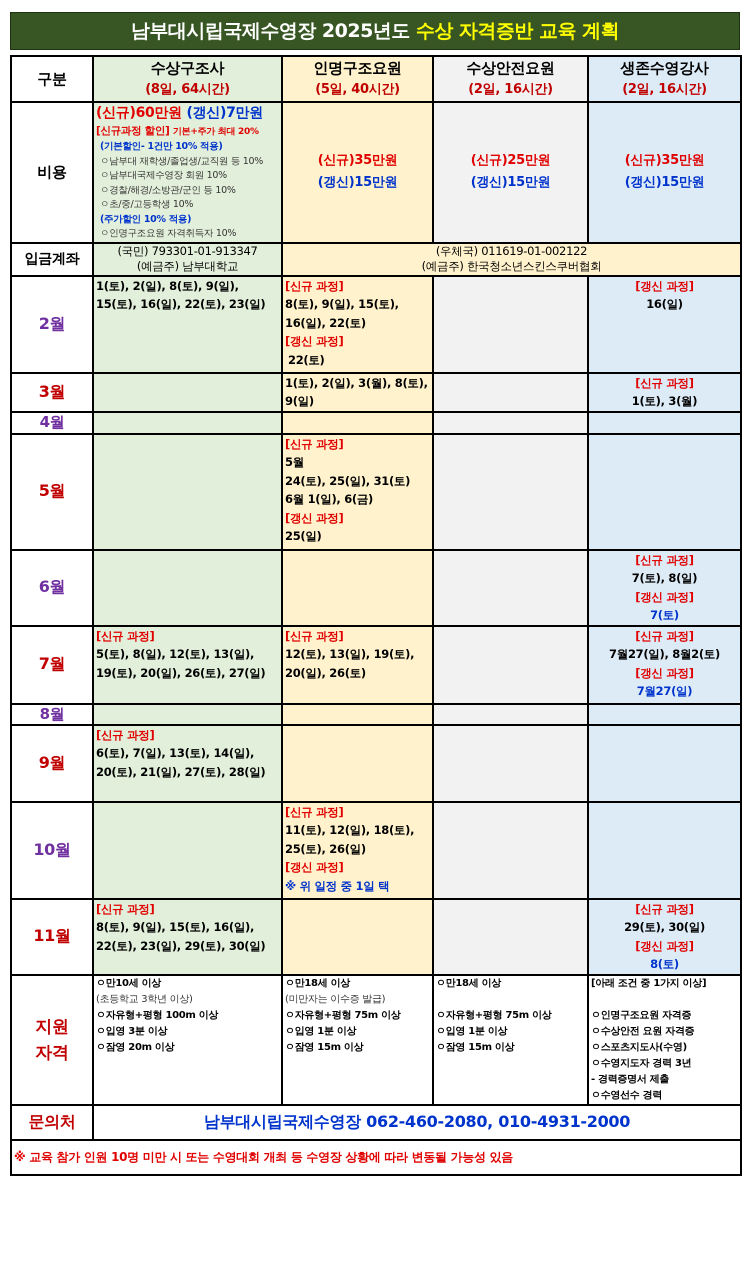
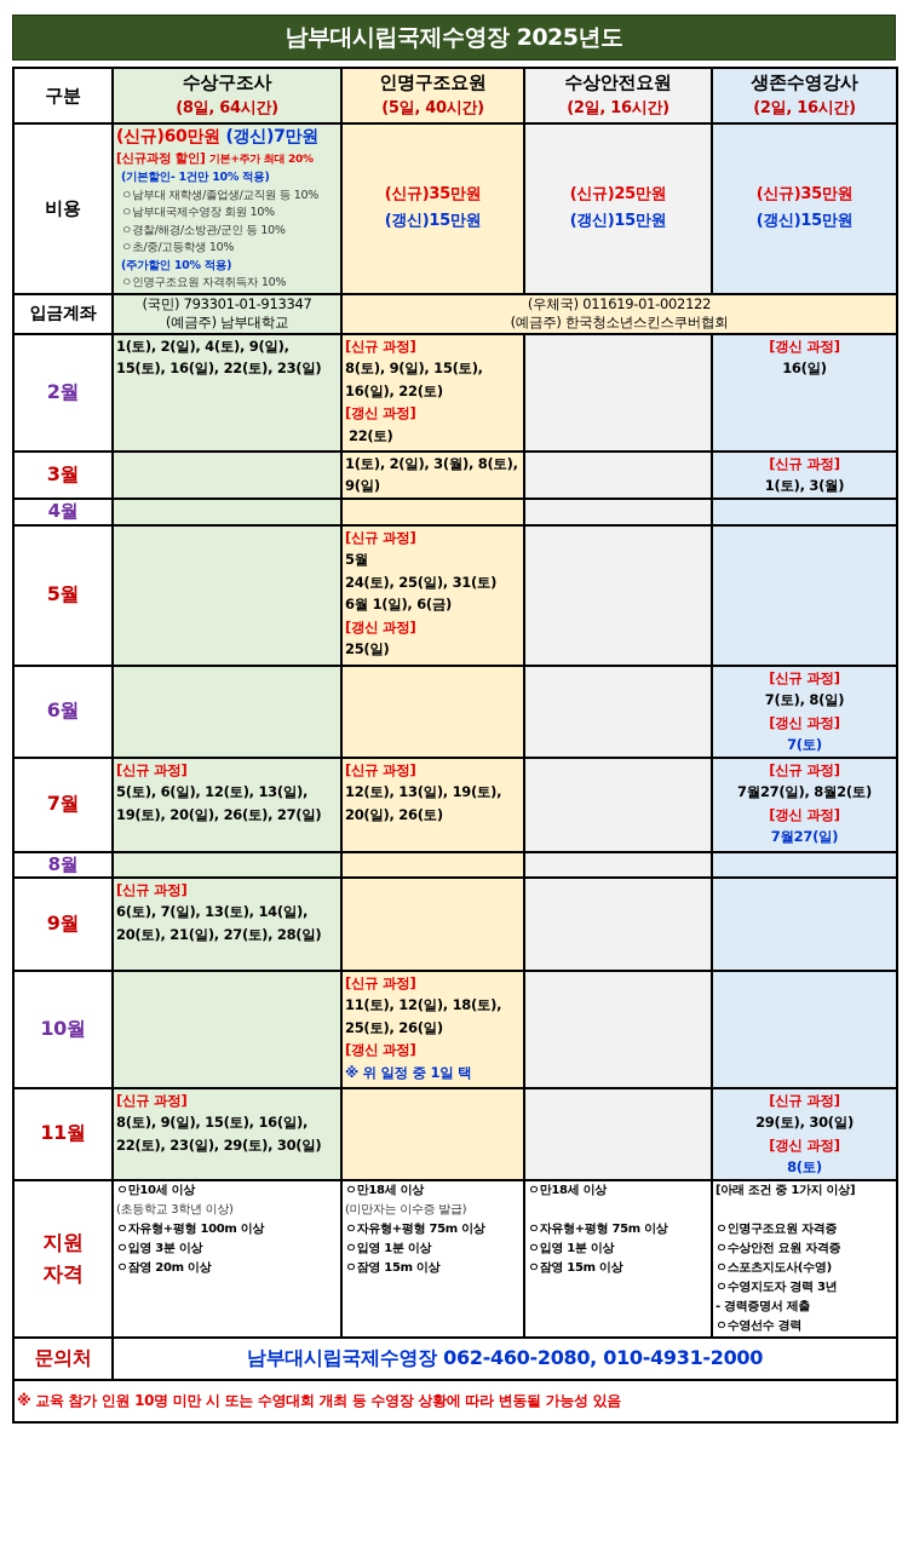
  남부대시립국제수영장 2025년도
- 수상 자격증반 교육 계획
  구분	수상구조사(8일, 64시간)	인명구조요원(5일, 40시간)	수상안전요원(2일, 16시간)	생존수영강사(2일, 16시간)
  비용	(신규)60만원 (갱신)7만원 [신규과정 할인] 기본+주가 최대 20% (기본할인- 1건만 10% 적용) ㅇ남부대 재학생/졸업생/교직원 등 10% ㅇ남부대국제수영장 회원 10% ㅇ경찰/해경/소방관/군인 등 10% ㅇ초/중/고등학생 10% (주가할인 10% 적용) ㅇ인명구조요원 자격취득자 10%	(신규)35만원(갱신)15만원	(신규)25만원(갱신)15만원	(신규)35만원(갱신)15만원
  입금계좌	(국민) 793301-01-913347(예금주) 남부대학교	(우체국) 011619-01-002122(예금주) 한국청소년스킨스쿠버협회
- 2월	1(토), 2(일), 8(토), 9(일),15(토), 16(일), 22(토), 23(일)	[신규 과정] 8(토), 9(일), 15(토), 16(일), 22(토) [갱신 과정] 22(토)		[갱신 과정]16(일)
+ 2월	1(토), 2(일), 4(토), 9(일),15(토), 16(일), 22(토), 23(일)	[신규 과정] 8(토), 9(일), 15(토), 16(일), 22(토) [갱신 과정] 22(토)		[갱신 과정]16(일)
  3월		1(토), 2(일), 3(월), 8(토),9(일)		[신규 과정]1(토), 3(월)
  4월
  5월		[신규 과정] 5월 24(토), 25(일), 31(토) 6월 1(일), 6(금) [갱신 과정] 25(일)
  6월				[신규 과정] 7(토), 8(일) [갱신 과정] 7(토)
- 7월	[신규 과정] 5(토), 8(일), 12(토), 13(일), 19(토), 20(일), 26(토), 27(일)	[신규 과정] 12(토), 13(일), 19(토), 20(일), 26(토)		[신규 과정] 7월27(일), 8월2(토) [갱신 과정] 7월27(일)
+ 7월	[신규 과정] 5(토), 6(일), 12(토), 13(일), 19(토), 20(일), 26(토), 27(일)	[신규 과정] 12(토), 13(일), 19(토), 20(일), 26(토)		[신규 과정] 7월27(일), 8월2(토) [갱신 과정] 7월27(일)
  8월
  9월	[신규 과정] 6(토), 7(일), 13(토), 14(일), 20(토), 21(일), 27(토), 28(일)
  10월		[신규 과정] 11(토), 12(일), 18(토), 25(토), 26(일) [갱신 과정] ※ 위 일정 중 1일 택
  11월	[신규 과정] 8(토), 9(일), 15(토), 16(일), 22(토), 23(일), 29(토), 30(일)			[신규 과정] 29(토), 30(일) [갱신 과정] 8(토)
  지원자격	ㅇ만10세 이상 (초등학교 3학년 이상) ㅇ자유형+평형 100m 이상 ㅇ입영 3분 이상 ㅇ잠영 20m 이상	ㅇ만18세 이상 (미만자는 이수증 발급) ㅇ자유형+평형 75m 이상 ㅇ입영 1분 이상 ㅇ잠영 15m 이상	ㅇ만18세 이상 ㅇ자유형+평형 75m 이상 ㅇ입영 1분 이상 ㅇ잠영 15m 이상	[아래 조건 중 1가지 이상] ㅇ인명구조요원 자격증 ㅇ수상안전 요원 자격증 ㅇ스포츠지도사(수영) ㅇ수영지도자 경력 3년 - 경력증명서 제출 ㅇ수영선수 경력
  문의처	남부대시립국제수영장 062-460-2080, 010-4931-2000
  ※ 교육 참가 인원 10명 미만 시 또는 수영대회 개최 등 수영장 상황에 따라 변동될 가능성 있음
